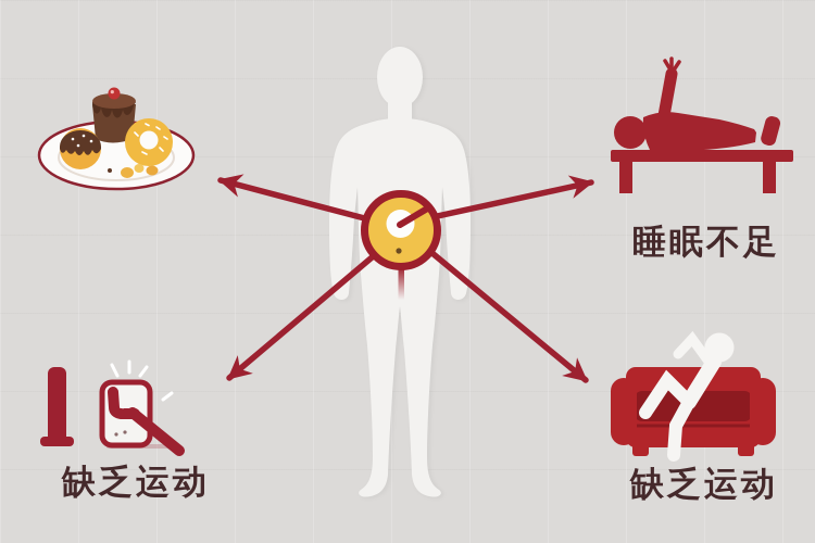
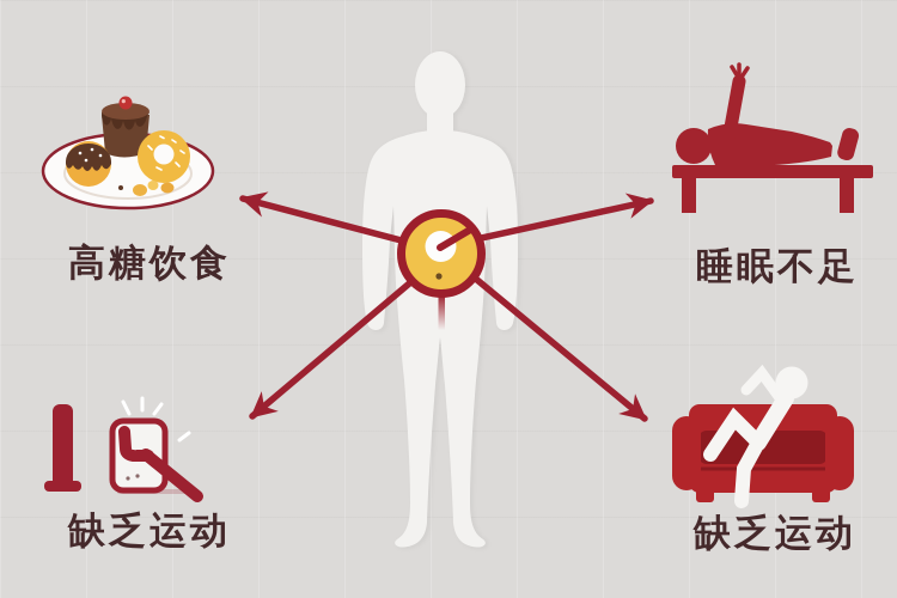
+ 高糖饮食
  睡眠不足
  缺乏运动
  缺乏运动
